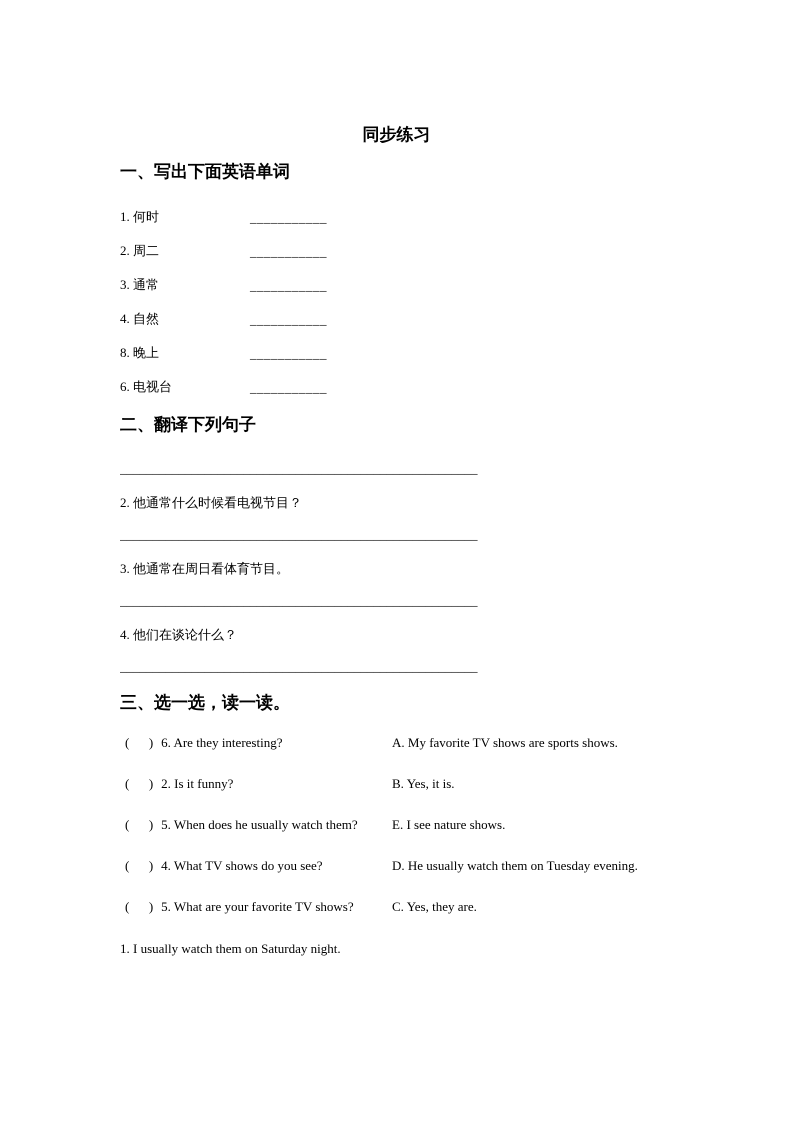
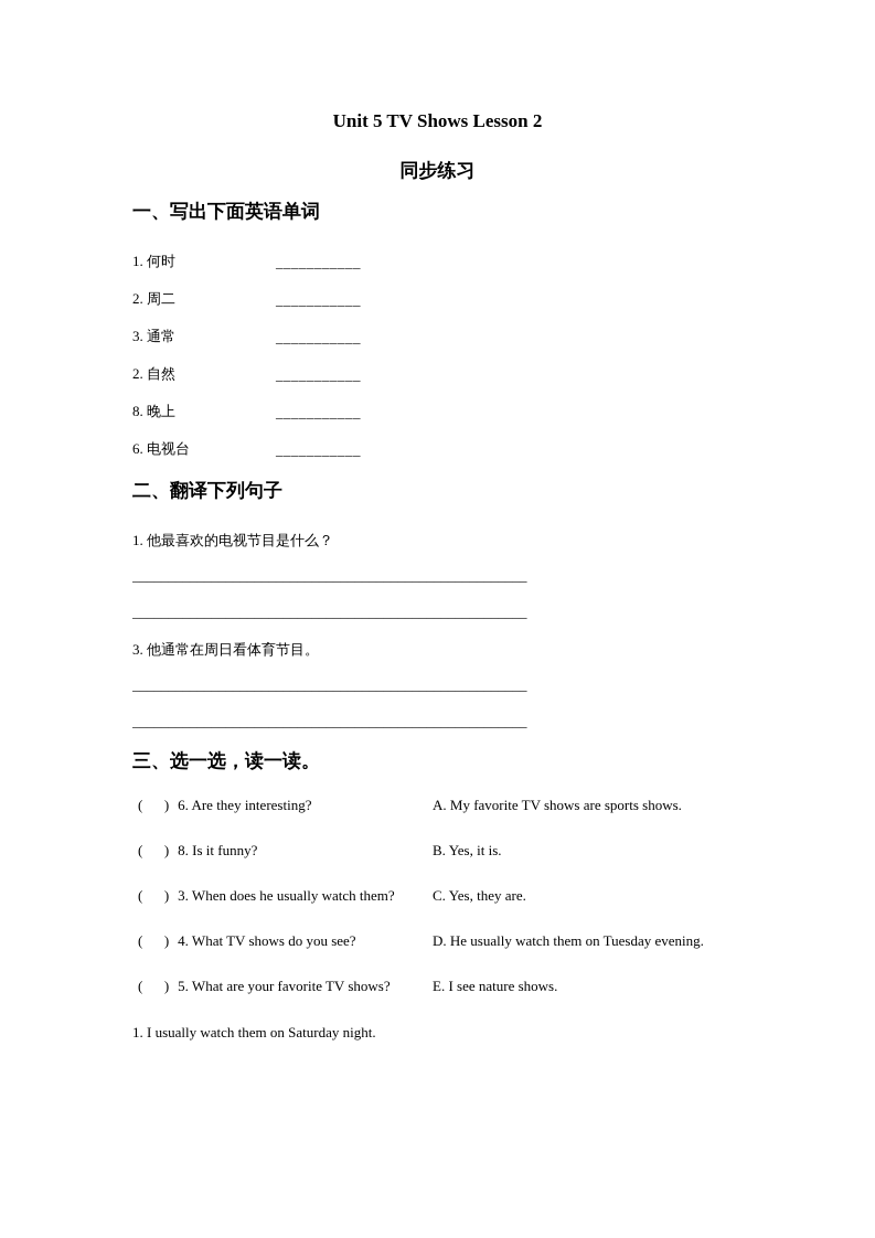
+ Unit 5 TV Shows Lesson 2
  同步练习
  一、写出下面英语单词
  1. 何时
  ___________
  2. 周二
  ___________
  3. 通常
  ___________
- 4. 自然
+ 2. 自然
  ___________
  8. 晚上
  ___________
  6. 电视台
  ___________
  二、翻译下列句子
+ 1. 他最喜欢的电视节目是什么？
  _______________________________________________________
- 2. 他通常什么时候看电视节目？
  _______________________________________________________
  3. 他通常在周日看体育节目。
  _______________________________________________________
- 4. 他们在谈论什么？
  _______________________________________________________
  三、选一选，读一读。
  ( )
  6. Are they interesting?
  A. My favorite TV shows are sports shows.
  ( )
- 2. Is it funny?
+ 8. Is it funny?
  B. Yes, it is.
  ( )
- 5. When does he usually watch them?
+ 3. When does he usually watch them?
- E. I see nature shows.
+ C. Yes, they are.
  ( )
  4. What TV shows do you see?
  D. He usually watch them on Tuesday evening.
  ( )
  5. What are your favorite TV shows?
- C. Yes, they are.
+ E. I see nature shows.
  1. I usually watch them on Saturday night.
